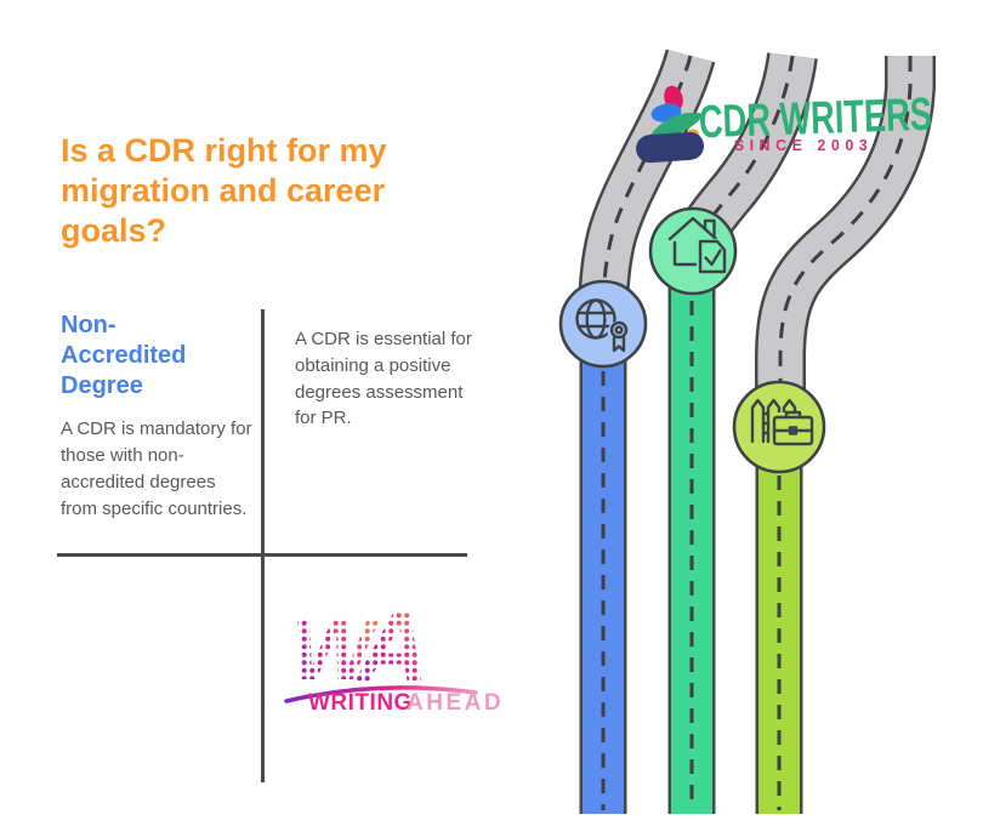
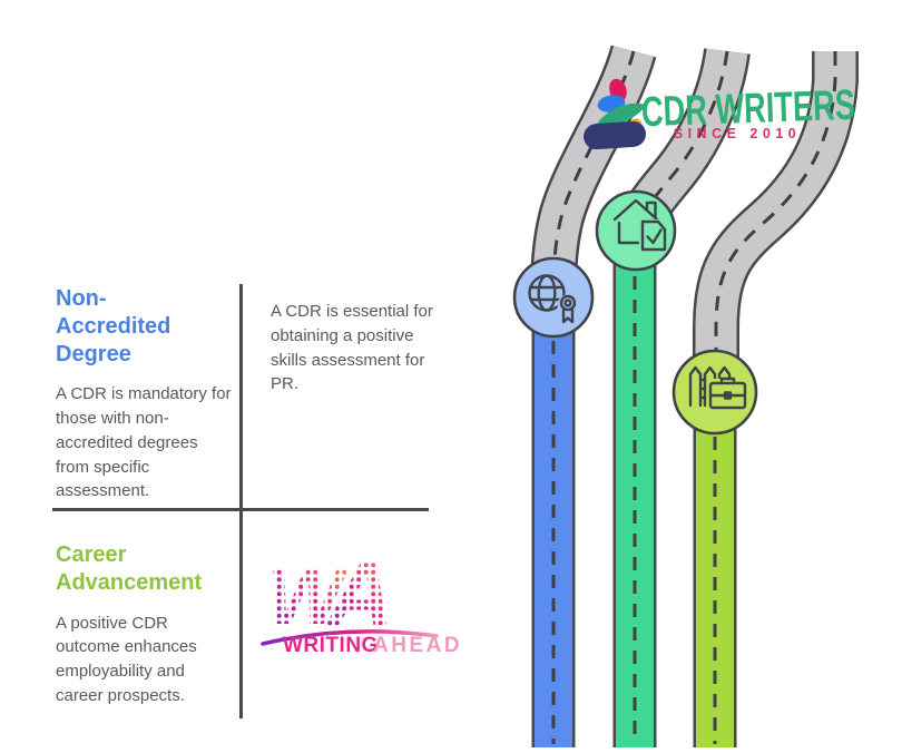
- SINCE 2003
+ SINCE 2010
- Is a CDR right for my migration and career goals?
  Non-Accredited Degree
- A CDR is mandatory for those with non-accredited degrees from specific countries.
+ A CDR is mandatory for those with non-accredited degrees from specific assessment.
- A CDR is essential for obtaining a positive degrees assessment for PR.
+ A CDR is essential for obtaining a positive skills assessment for PR.
+ Career Advancement
+ A positive CDR outcome enhances employability and career prospects.
  W
  A
  WRITING
  AHEAD
